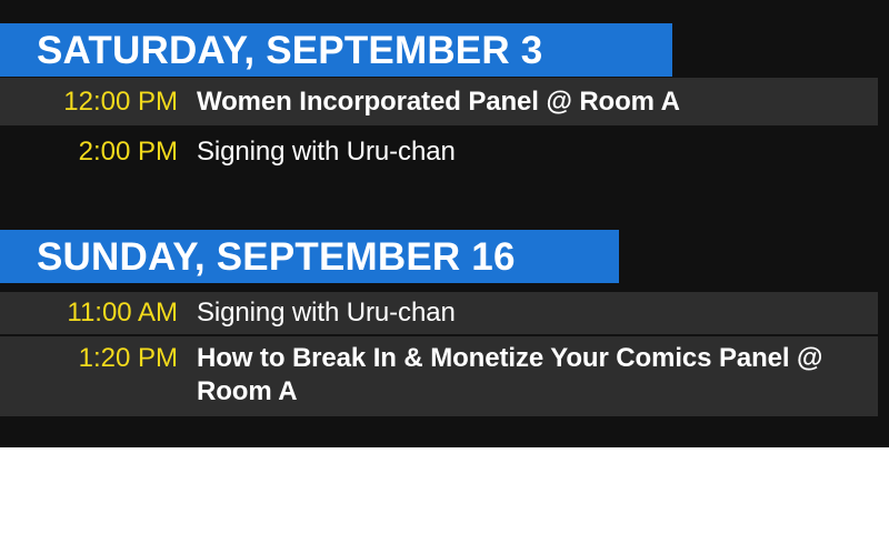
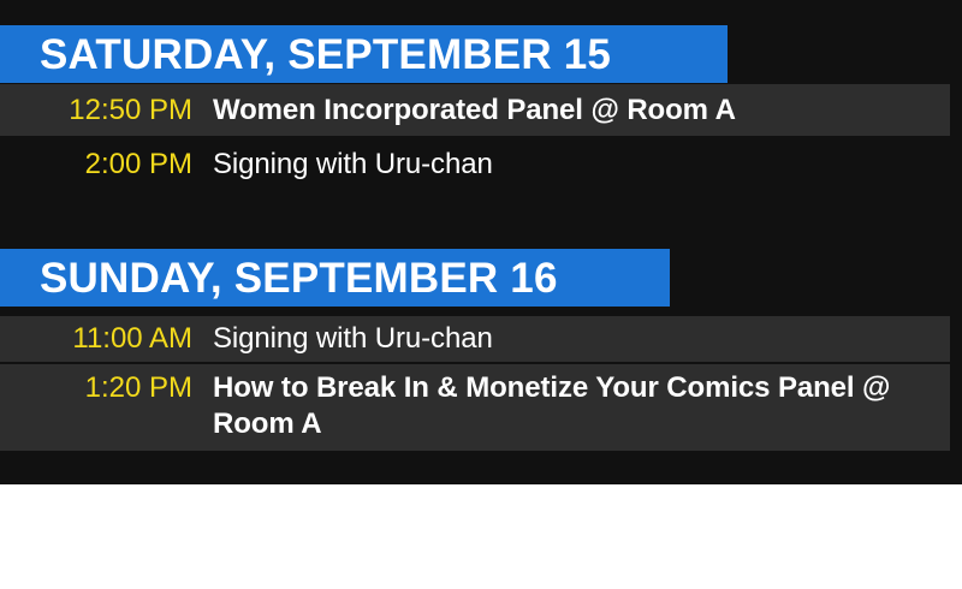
- SATURDAY, SEPTEMBER 3
+ SATURDAY, SEPTEMBER 15
- 12:00 PM
+ 12:50 PM
  Women Incorporated Panel @ Room A
  2:00 PM
  Signing with Uru-chan
  SUNDAY, SEPTEMBER 16
  11:00 AM
  Signing with Uru-chan
  1:20 PM
  How to Break In & Monetize Your Comics Panel @ Room A
